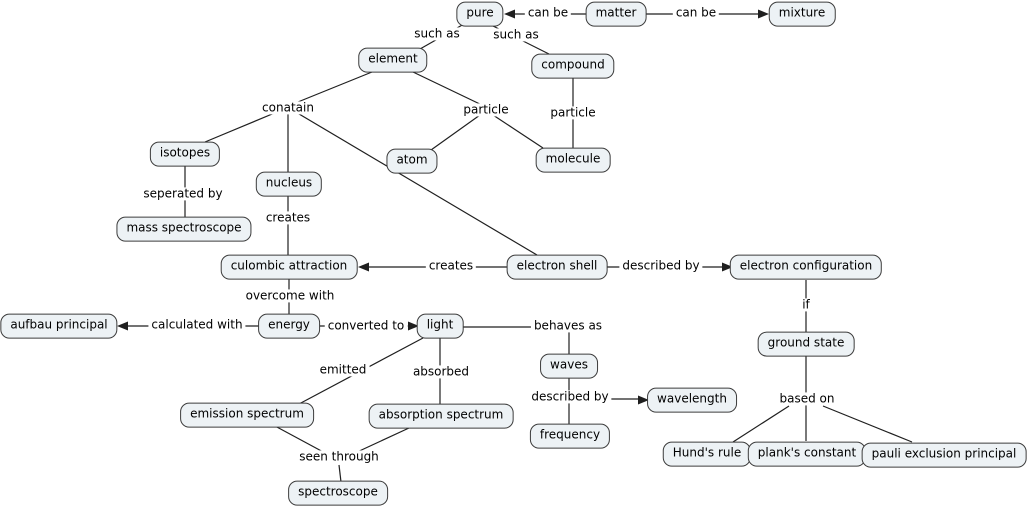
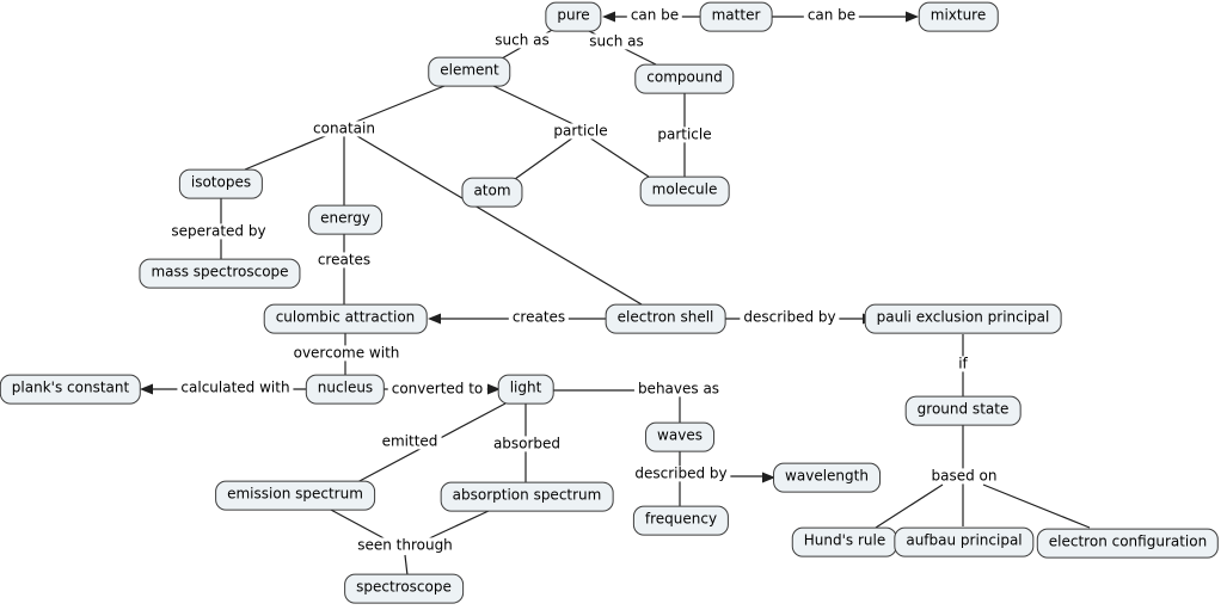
  pure
  matter
  mixture
  element
  compound
  isotopes
- nucleus
+ energy
  atom
  molecule
  mass spectroscope
  culombic attraction
  electron shell
- electron configuration
+ pauli exclusion principal
- aufbau principal
+ plank's constant
- energy
+ nucleus
  light
  waves
  emission spectrum
  absorption spectrum
  wavelength
  frequency
  spectroscope
  ground state
  Hund's rule
- plank's constant
+ aufbau principal
- pauli exclusion principal
+ electron configuration
  can be
  can be
  such as
  such as
  conatain
  particle
  particle
  seperated by
  creates
  creates
  described by
  overcome with
  calculated with
  converted to
  behaves as
  emitted
  absorbed
  described by
  seen through
  if
  based on
